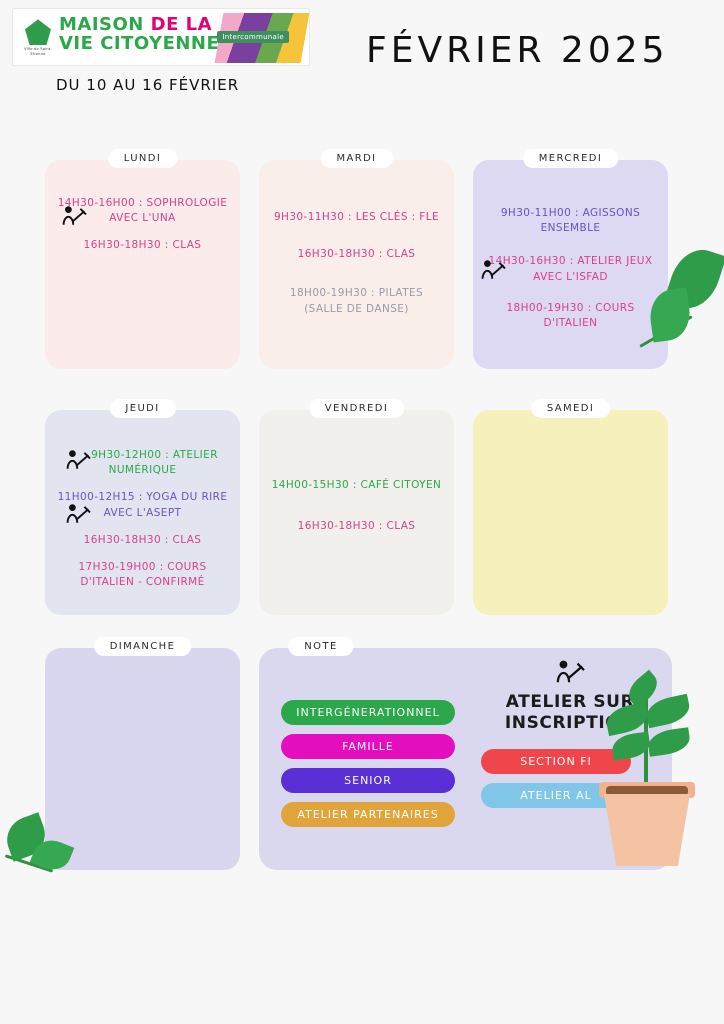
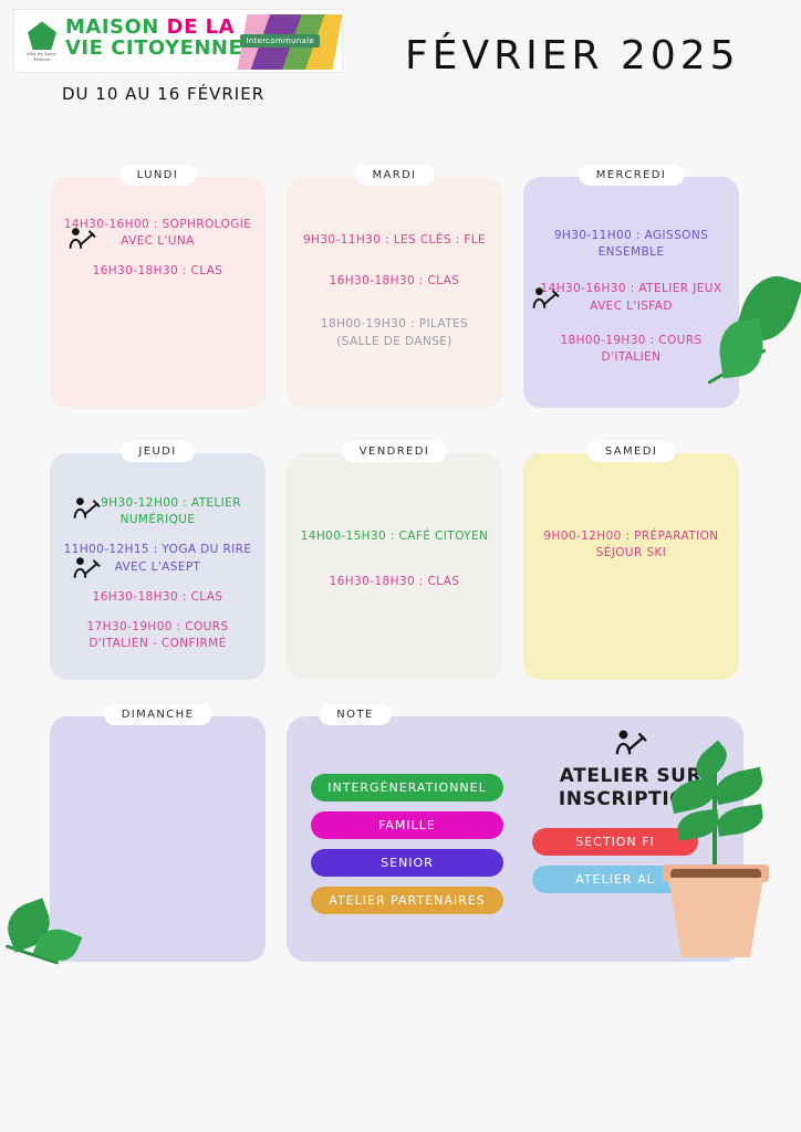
  MAISON DE LA
  VIE CITOYENNE
  Intercommunale
  DU 10 AU 16 FÉVRIER
  FÉVRIER 2025
  LUNDI
  14H30-16H00 : SOPHROLOGIE AVEC L'UNA
  16H30-18H30 : CLAS
  MARDI
  9H30-11H30 : LES CLÉS : FLE
  16H30-18H30 : CLAS
  18H00-19H30 : PILATES (SALLE DE DANSE)
  MERCREDI
  9H30-11H00 : AGISSONS ENSEMBLE
  14H30-16H30 : ATELIER JEUX AVEC L'ISFAD
  18H00-19H30 : COURS D'ITALIEN
  JEUDI
  9H30-12H00 : ATELIER NUMÉRIQUE
  11H00-12H15 : YOGA DU RIRE AVEC L'ASEPT
  16H30-18H30 : CLAS
  17H30-19H00 : COURS D'ITALIEN - CONFIRMÉ
  VENDREDI
  14H00-15H30 : CAFÉ CITOYEN
  16H30-18H30 : CLAS
  SAMEDI
+ 9H00-12H00 : PRÉPARATION SÉJOUR SKI
  DIMANCHE
  NOTE
  INTERGÉNERATIONNEL
  FAMILLE
  SENIOR
  ATELIER PARTENAIRES
  ATELIER SUR INSCRIPTI
  SECTION FI
  ATELIER AL
